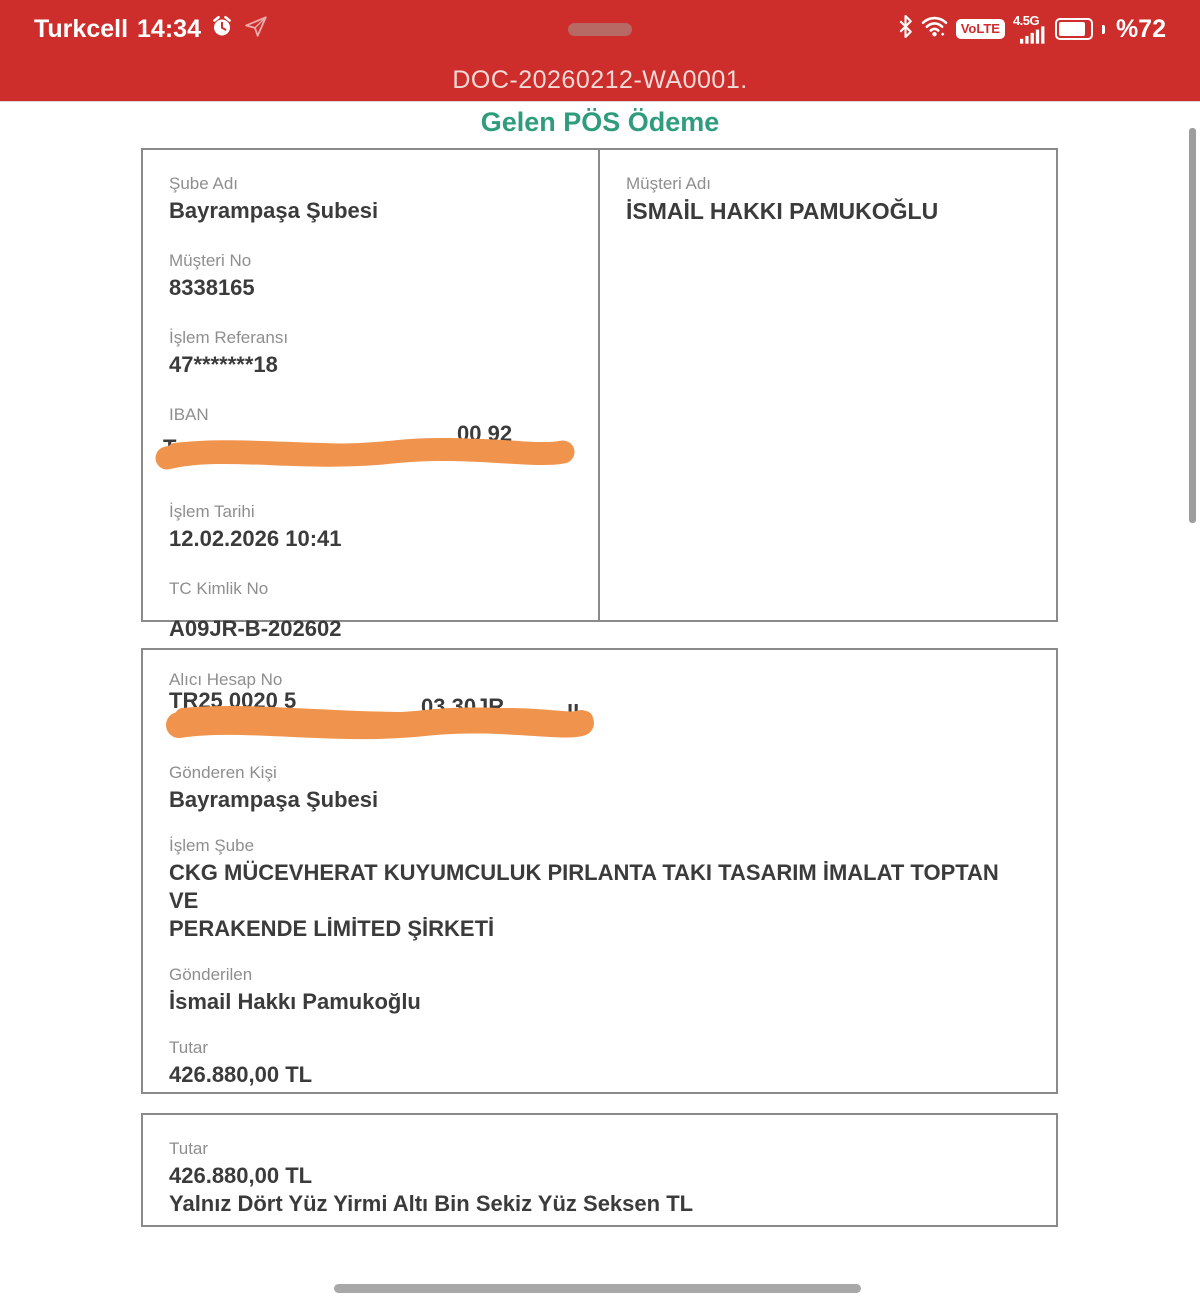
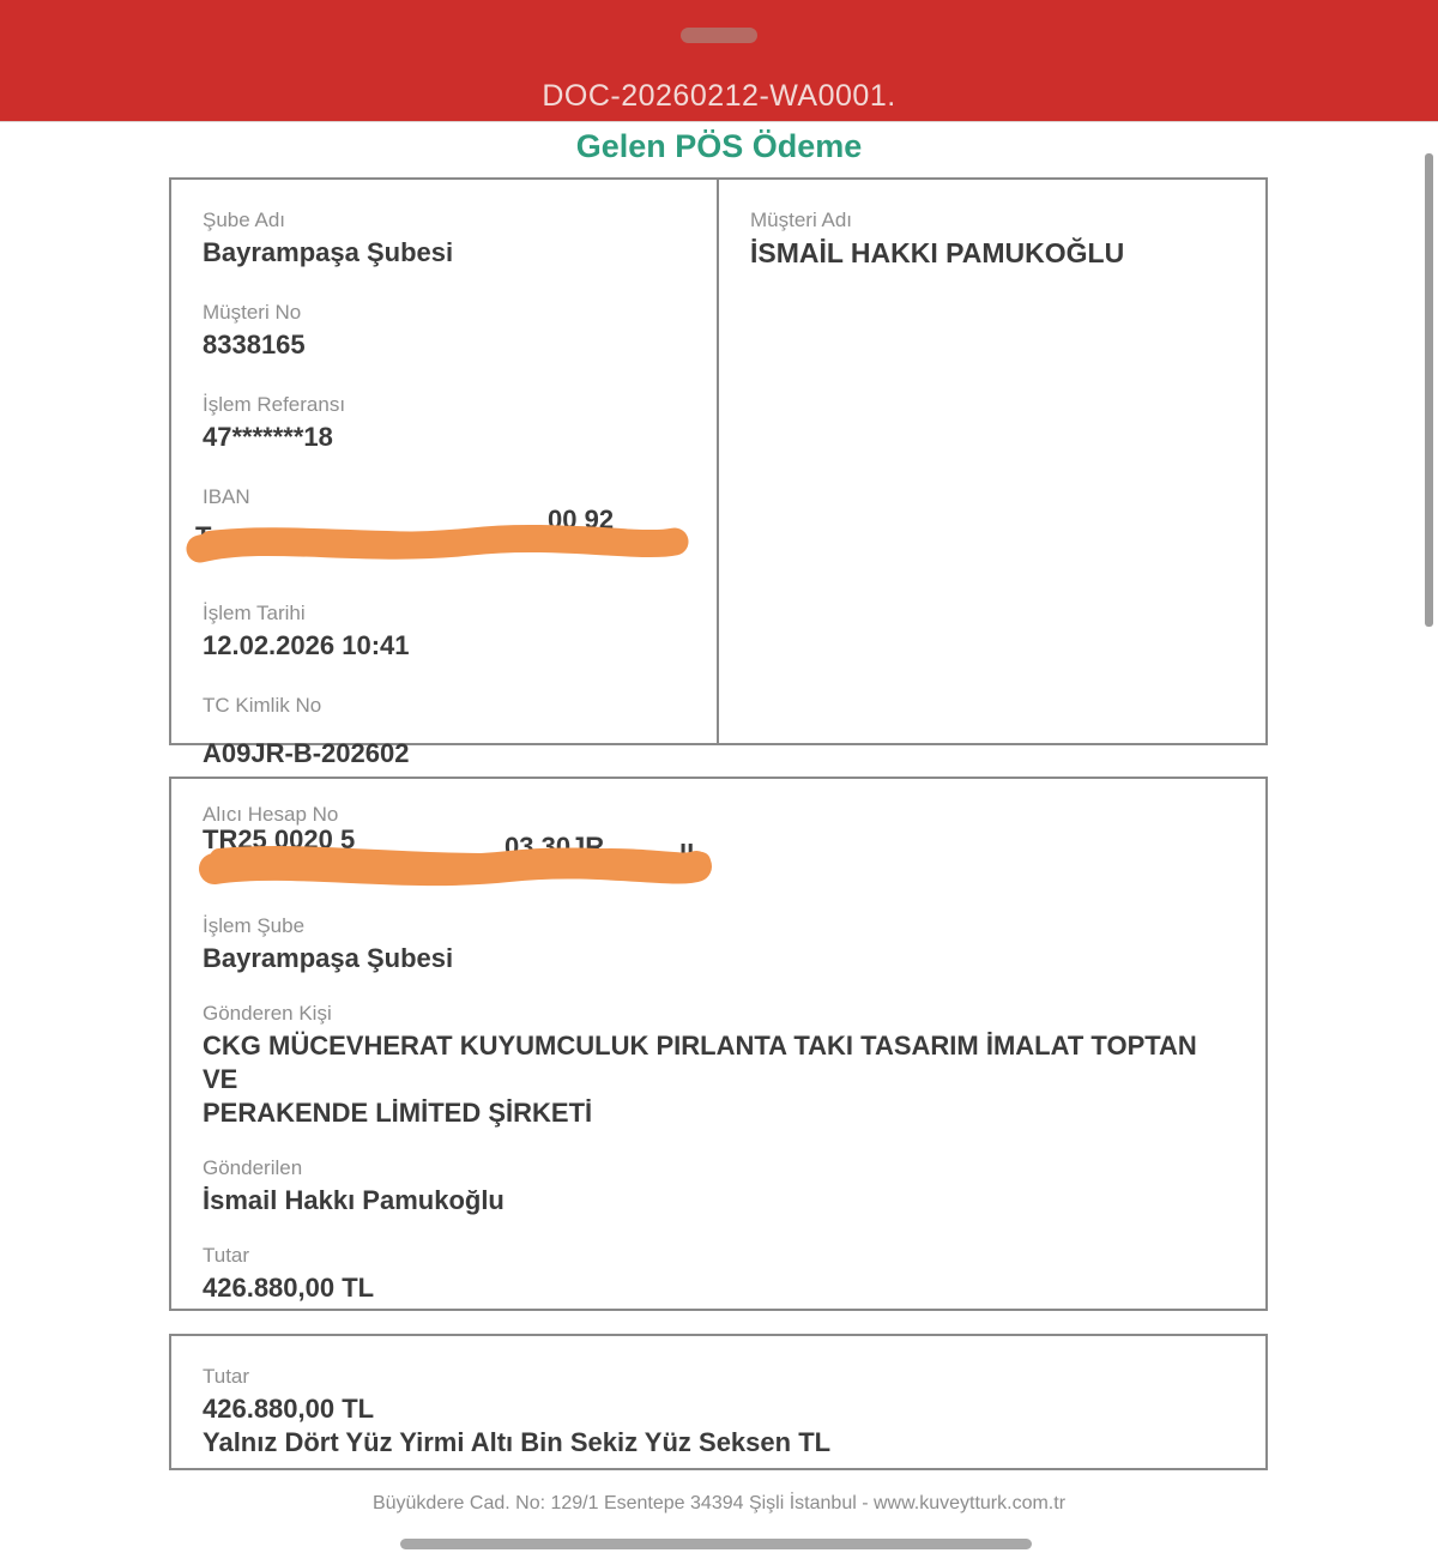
- Turkcell
- 14:34
- VoLTE
- 4.5G
- %72
  DOC-20260212-WA0001.
  Gelen PÖS Ödeme
  Şube Adı
  Bayrampaşa Şubesi
  Müşteri No
  8338165
  İşlem Referansı
  47*******18
  IBAN
  00 92
  İşlem Tarihi
  12.02.2026 10:41
  TC Kimlik No
  A09JR-B-202602
  Müşteri Adı
  İSMAİL HAKKI PAMUKOĞLU
  Alıcı Hesap No
  TR25 0020 5
  03 30JR
  ıı
- Gönderen Kişi
+ İşlem Şube
  Bayrampaşa Şubesi
- İşlem Şube
+ Gönderen Kişi
  CKG MÜCEVHERAT KUYUMCULUK PIRLANTA TAKI TASARIM İMALAT TOPTAN VE
  PERAKENDE LİMİTED ŞİRKETİ
  Gönderilen
  İsmail Hakkı Pamukoğlu
  Tutar
  426.880,00 TL
  Tutar
  426.880,00 TL
  Yalnız Dört Yüz Yirmi Altı Bin Sekiz Yüz Seksen TL
+ Büyükdere Cad. No: 129/1 Esentepe 34394 Şişli İstanbul - www.kuveytturk.com.tr
